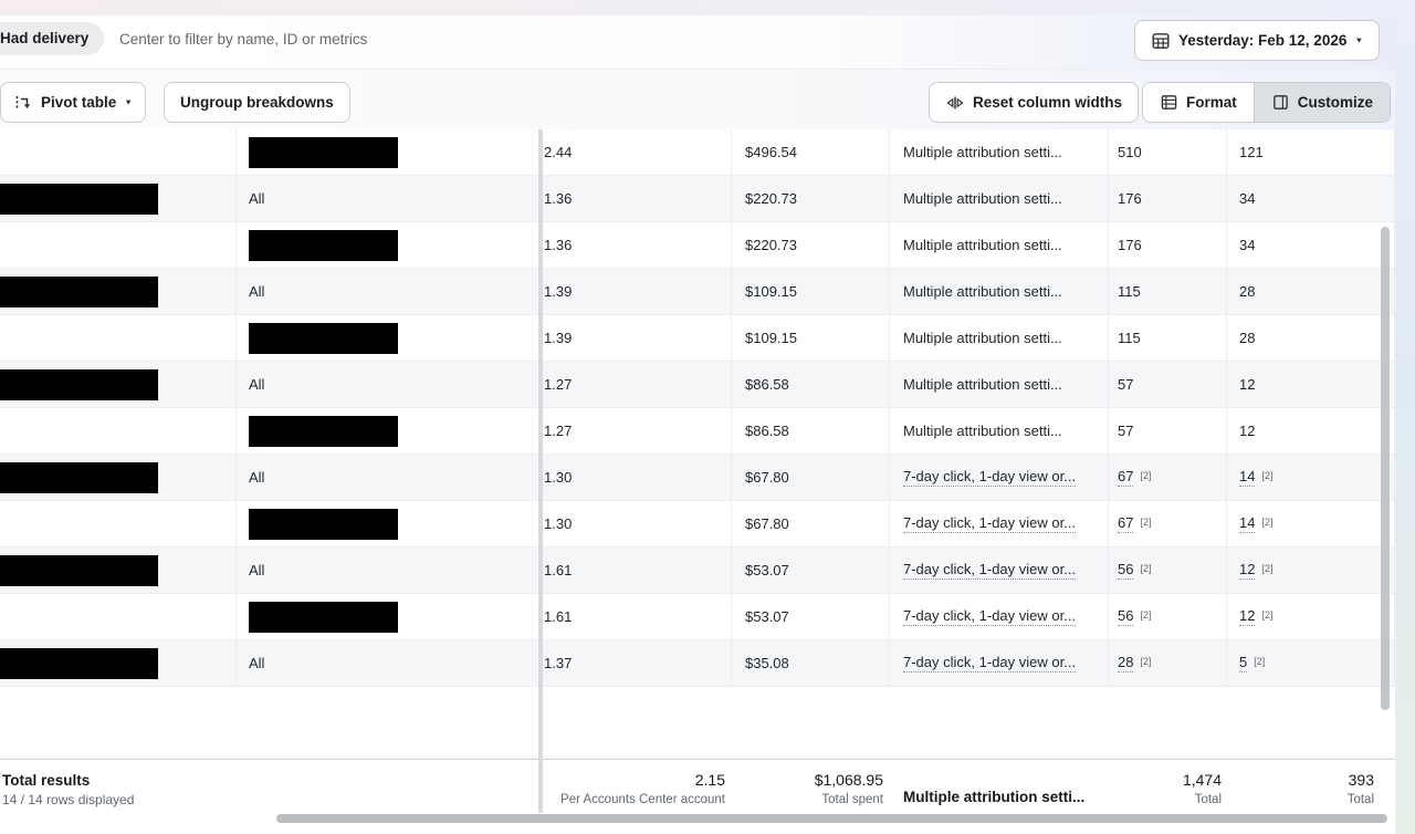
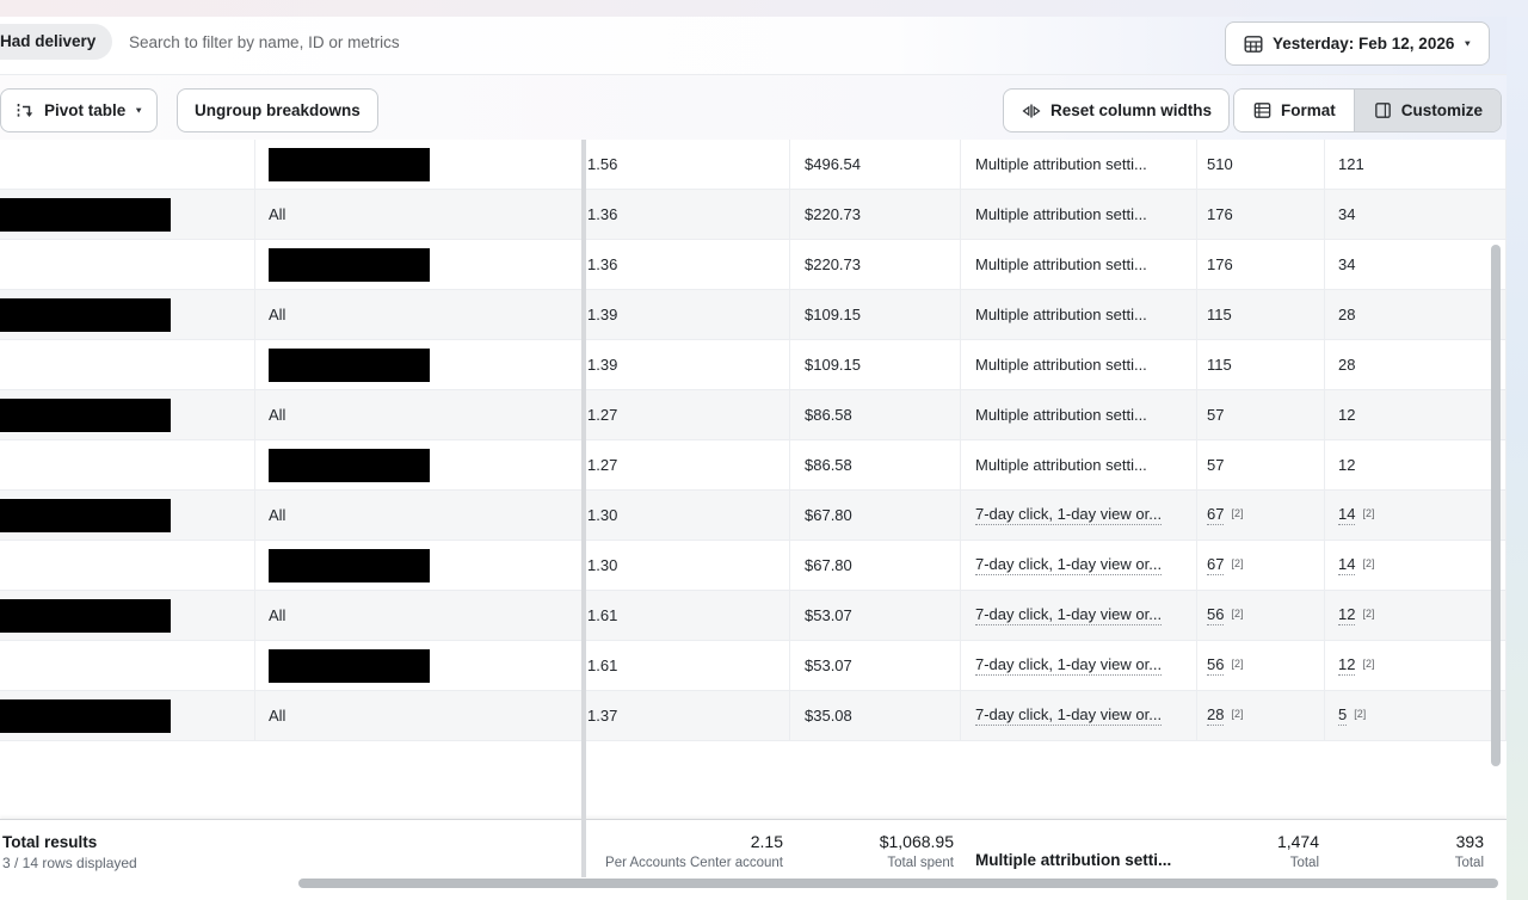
  Had delivery
- Center to filter by name, ID or metrics
+ Search to filter by name, ID or metrics
  Yesterday: Feb 12, 2026
  Pivot table
  Ungroup breakdowns
  Reset column widths
  Format
  Customize
- 2.44
+ 1.56
  $496.54
  Multiple attribution setti...
  510
  121
  All
  1.36
  $220.73
  Multiple attribution setti...
  176
  34
  1.36
  $220.73
  Multiple attribution setti...
  176
  34
  All
  1.39
  $109.15
  Multiple attribution setti...
  115
  28
  1.39
  $109.15
  Multiple attribution setti...
  115
  28
  All
  1.27
  $86.58
  Multiple attribution setti...
  57
  12
  1.27
  $86.58
  Multiple attribution setti...
  57
  12
  All
  1.30
  $67.80
  7-day click, 1-day view or...
  67
  [2]
  14
  [2]
  1.30
  $67.80
  7-day click, 1-day view or...
  67
  [2]
  14
  [2]
  All
  1.61
  $53.07
  7-day click, 1-day view or...
  56
  [2]
  12
  [2]
  1.61
  $53.07
  7-day click, 1-day view or...
  56
  [2]
  12
  [2]
  All
  1.37
  $35.08
  7-day click, 1-day view or...
  28
  [2]
  5
  [2]
  Total results
- 14 / 14 rows displayed
+ 3 / 14 rows displayed
  2.15
  Per Accounts Center account
  $1,068.95
  Total spent
  Multiple attribution setti...
  1,474
  Total
  393
  Total
